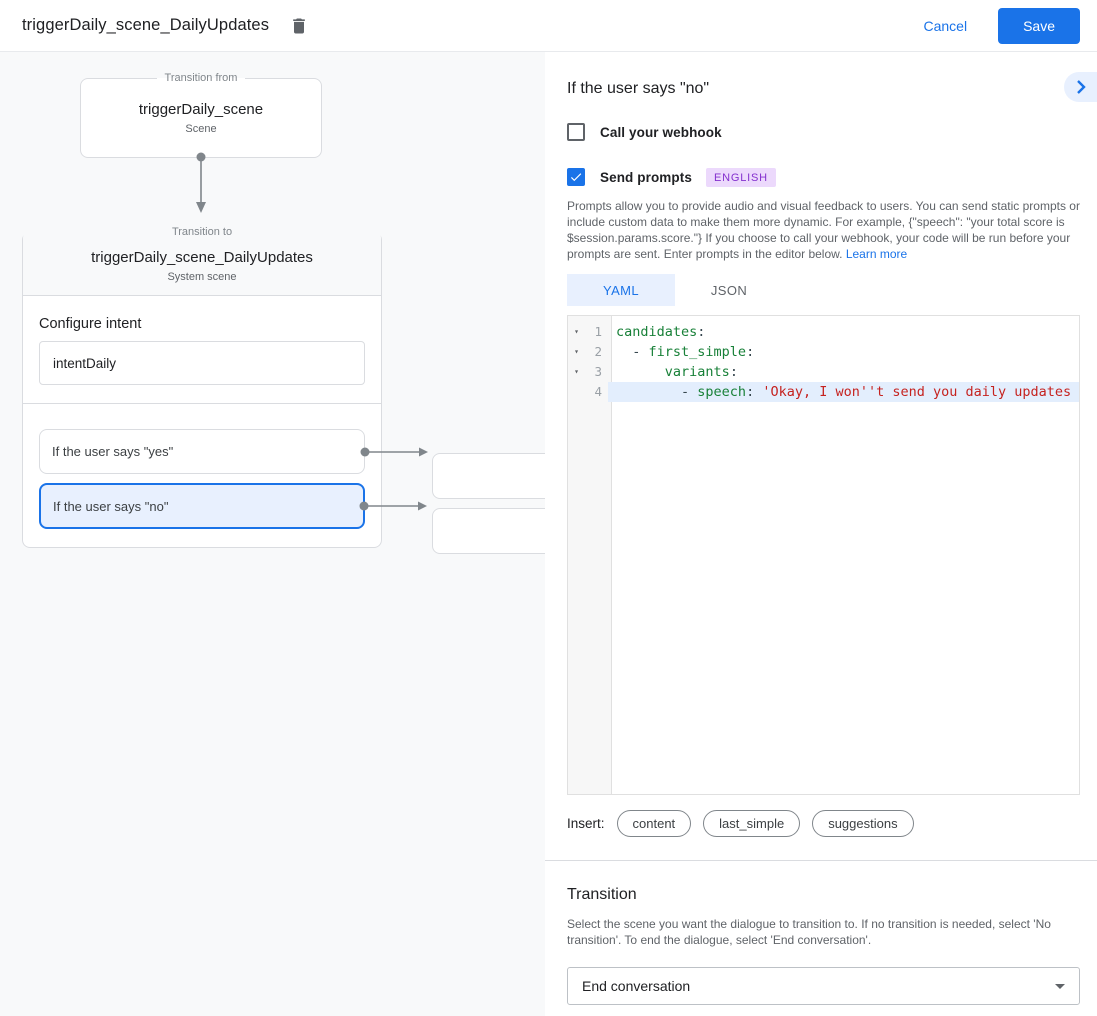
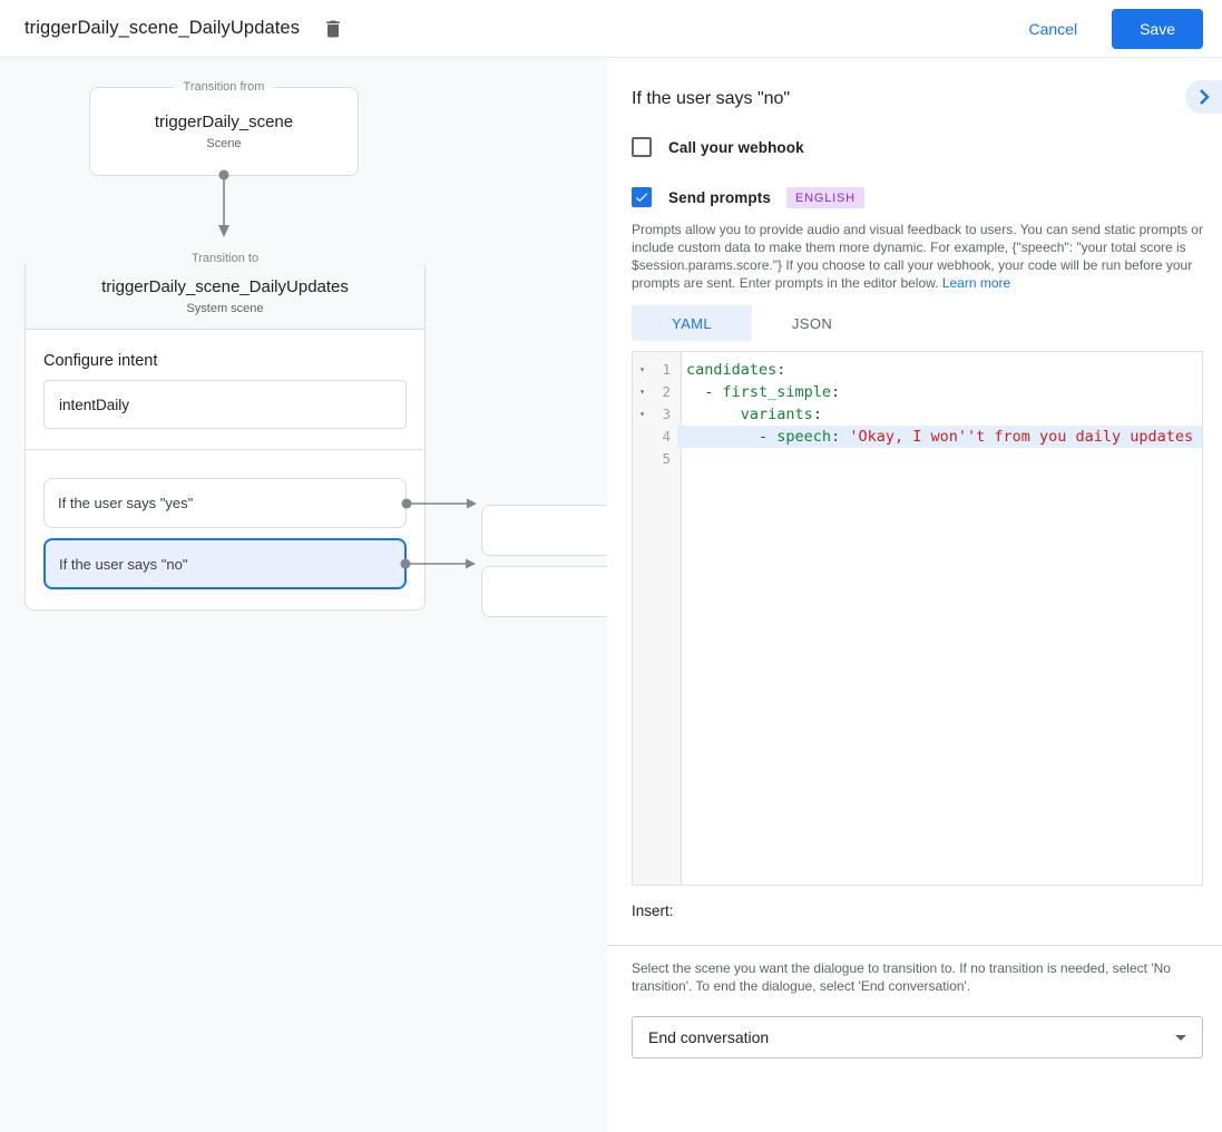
  triggerDaily_scene_DailyUpdates
  Cancel
  Save
  Transition from
  triggerDaily_scene
  Scene
  Transition to
  triggerDaily_scene_DailyUpdates
  System scene
  Configure intent
  intentDaily
  If the user says "yes"
  If the user says "no"
  If the user says "no"
  Call your webhook
  Send prompts
  ENGLISH
  Prompts allow you to provide audio and visual feedback to users. You can send static prompts or include custom data to make them more dynamic. For example, {"speech": "your total score is $session.params.score."} If you choose to call your webhook, your code will be run before your prompts are sent. Enter prompts in the editor below. Learn more
  YAML
  JSON
  ▾
  1
  candidates:
  ▾
  2
  - first_simple:
  ▾
  3
  variants:
  4
- - speech: 'Okay, I won''t send you daily updates
+ - speech: 'Okay, I won''t from you daily updates
+ 5
  Insert:
- content
- last_simple
- suggestions
- Transition
  Select the scene you want the dialogue to transition to. If no transition is needed, select 'No transition'. To end the dialogue, select 'End conversation'.
  End conversation
